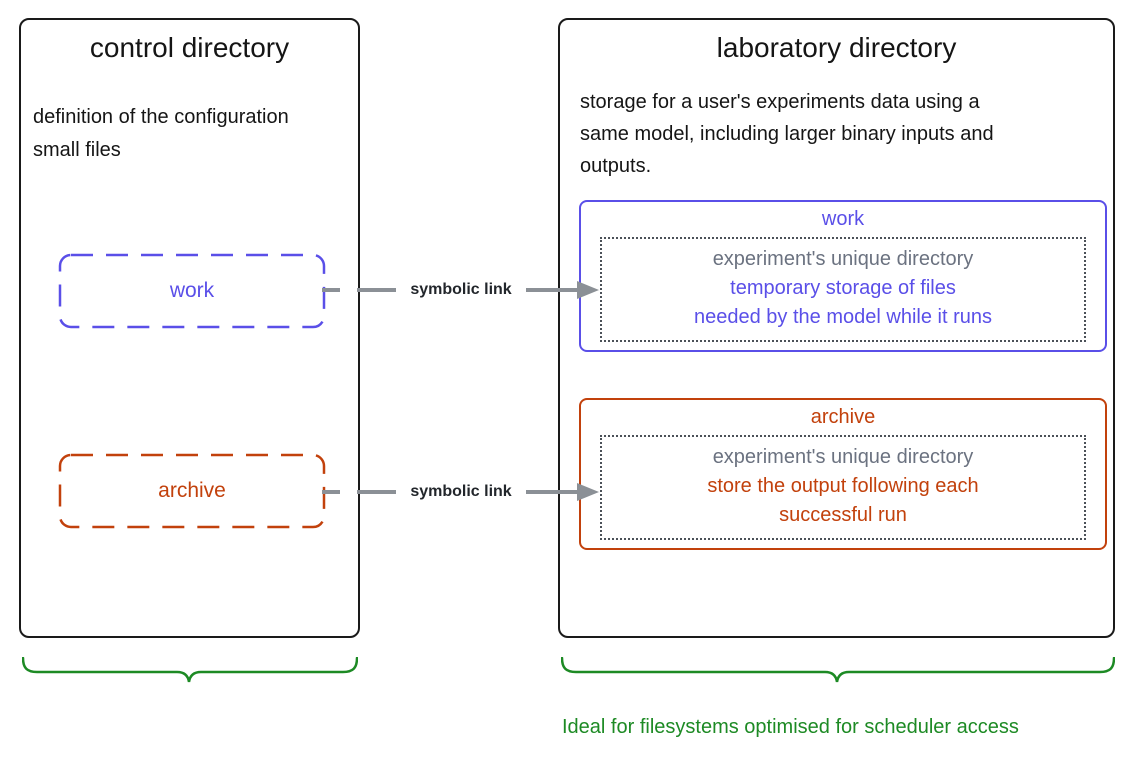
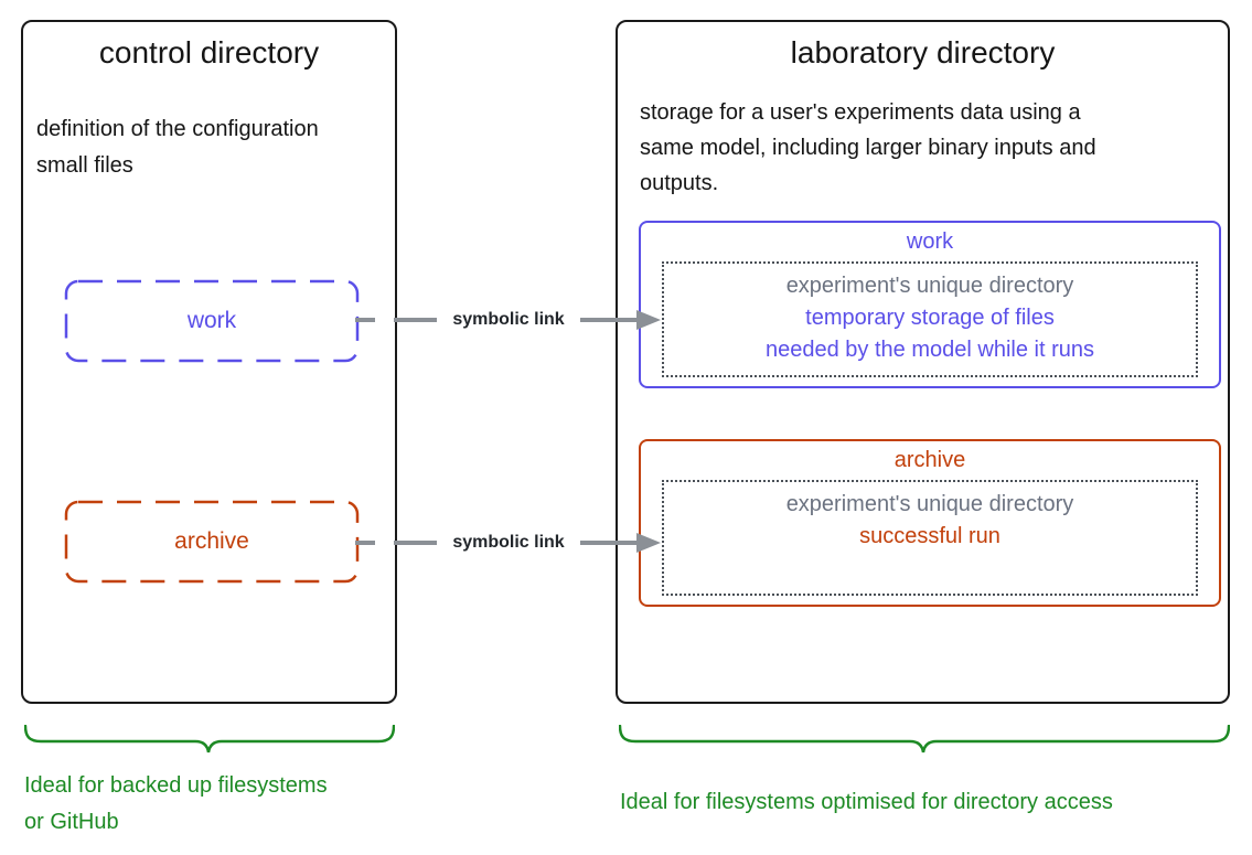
  control directory
  definition of the configuration
  small files
  work
  archive
  laboratory directory
  storage for a user's experiments data using a
  same model, including larger binary inputs and
  outputs.
  work
  experiment's unique directory
  temporary storage of files
  needed by the model while it runs
  archive
  experiment's unique directory
- store the output following each
  successful run
  symbolic link
  symbolic link
+ Ideal for backed up filesystems
+ or GitHub
- Ideal for filesystems optimised for scheduler access
+ Ideal for filesystems optimised for directory access
